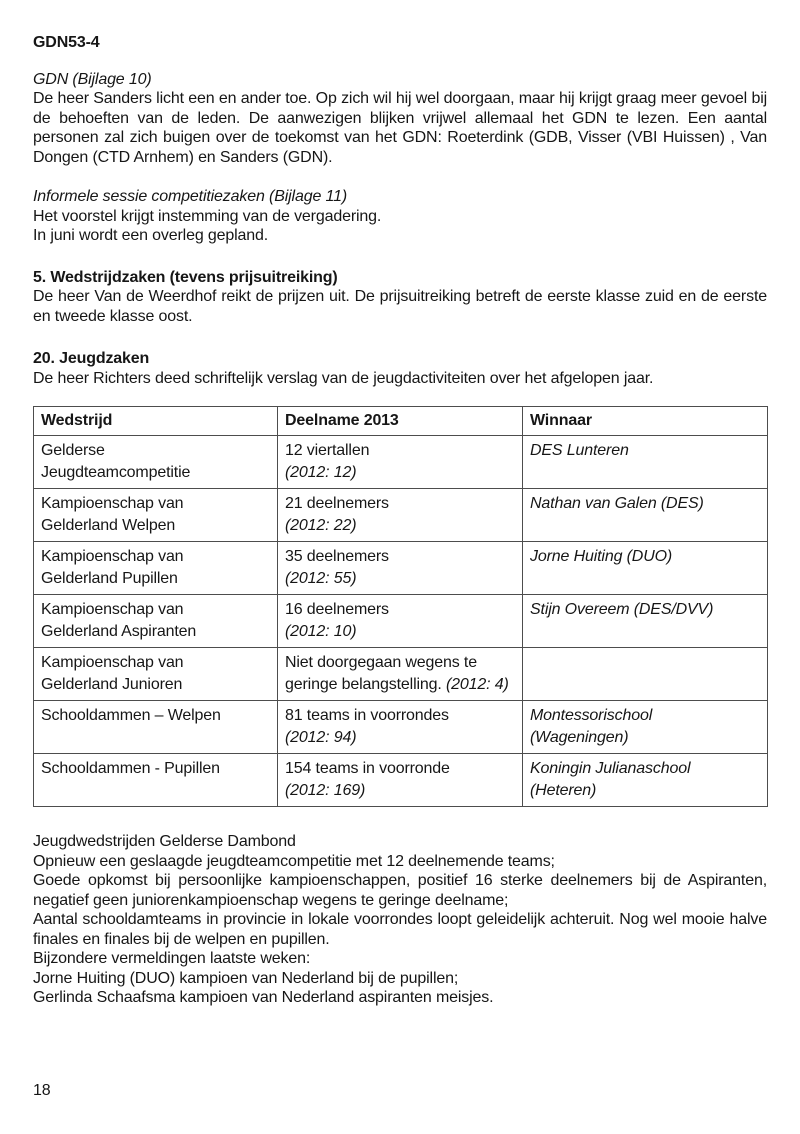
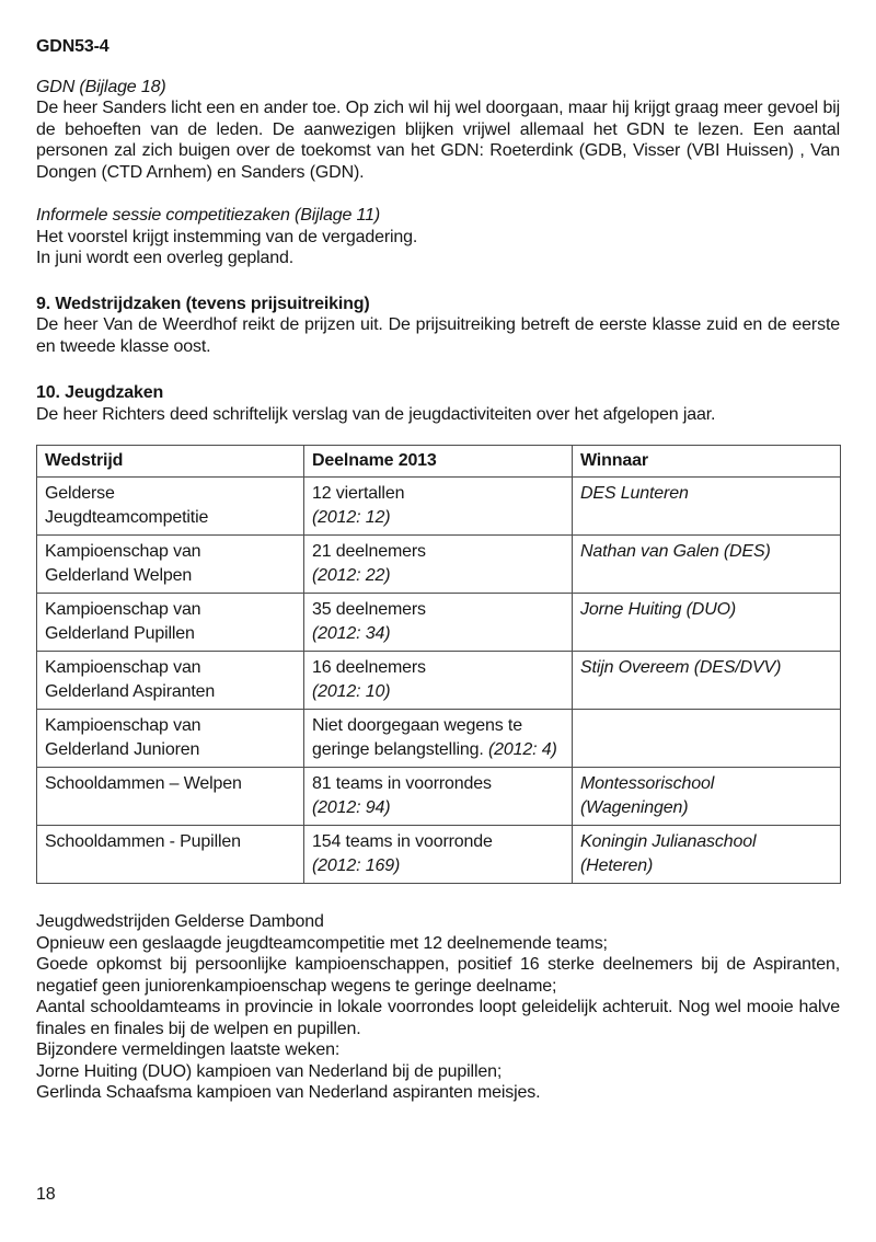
  GDN53-4
- GDN (Bijlage 10)
+ GDN (Bijlage 18)
  De heer Sanders licht een en ander toe. Op zich wil hij wel doorgaan, maar hij krijgt graag meer gevoel bij de behoeften van de leden. De aanwezigen blijken vrijwel allemaal het GDN te lezen. Een aantal personen zal zich buigen over de toekomst van het GDN: Roeterdink (GDB, Visser (VBI Huissen) , Van Dongen (CTD Arnhem) en Sanders (GDN).
  Informele sessie competitiezaken (Bijlage 11)
  Het voorstel krijgt instemming van de vergadering.
  In juni wordt een overleg gepland.
- 5. Wedstrijdzaken (tevens prijsuitreiking)
+ 9. Wedstrijdzaken (tevens prijsuitreiking)
  De heer Van de Weerdhof reikt de prijzen uit. De prijsuitreiking betreft de eerste klasse zuid en de eerste en tweede klasse oost.
- 20. Jeugdzaken
+ 10. Jeugdzaken
  De heer Richters deed schriftelijk verslag van de jeugdactiviteiten over het afgelopen jaar.
  Wedstrijd	Deelname 2013	Winnaar
  Gelderse Jeugdteamcompetitie	12 viertallen (2012: 12)	DES Lunteren
  Kampioenschap van Gelderland Welpen	21 deelnemers (2012: 22)	Nathan van Galen (DES)
- Kampioenschap van Gelderland Pupillen	35 deelnemers (2012: 55)	Jorne Huiting (DUO)
+ Kampioenschap van Gelderland Pupillen	35 deelnemers (2012: 34)	Jorne Huiting (DUO)
  Kampioenschap van Gelderland Aspiranten	16 deelnemers (2012: 10)	Stijn Overeem (DES/DVV)
  Kampioenschap van Gelderland Junioren	Niet doorgegaan wegens te geringe belangstelling. (2012: 4)
  Schooldammen – Welpen	81 teams in voorrondes (2012: 94)	Montessorischool (Wageningen)
  Schooldammen - Pupillen	154 teams in voorronde (2012: 169)	Koningin Julianaschool (Heteren)
  Jeugdwedstrijden Gelderse Dambond
  Opnieuw een geslaagde jeugdteamcompetitie met 12 deelnemende teams;
  Goede opkomst bij persoonlijke kampioenschappen, positief 16 sterke deelnemers bij de Aspiranten, negatief geen juniorenkampioenschap wegens te geringe deelname;
  Aantal schooldamteams in provincie in lokale voorrondes loopt geleidelijk achteruit. Nog wel mooie halve finales en finales bij de welpen en pupillen.
  Bijzondere vermeldingen laatste weken:
  Jorne Huiting (DUO) kampioen van Nederland bij de pupillen;
  Gerlinda Schaafsma kampioen van Nederland aspiranten meisjes.
  18
